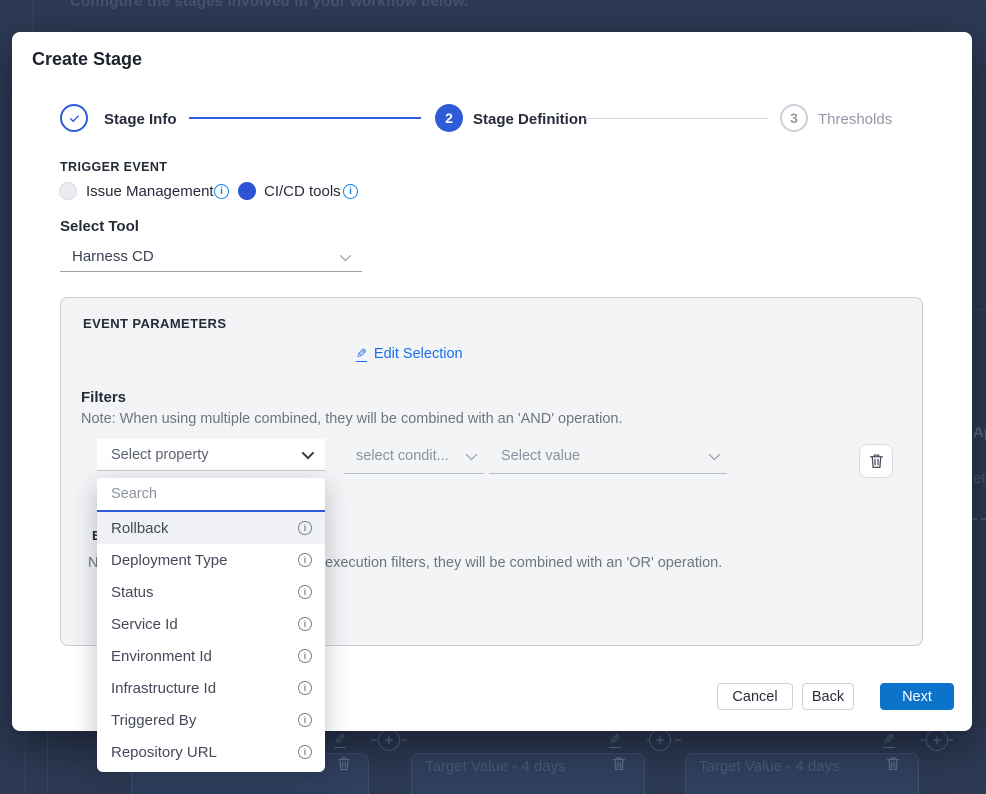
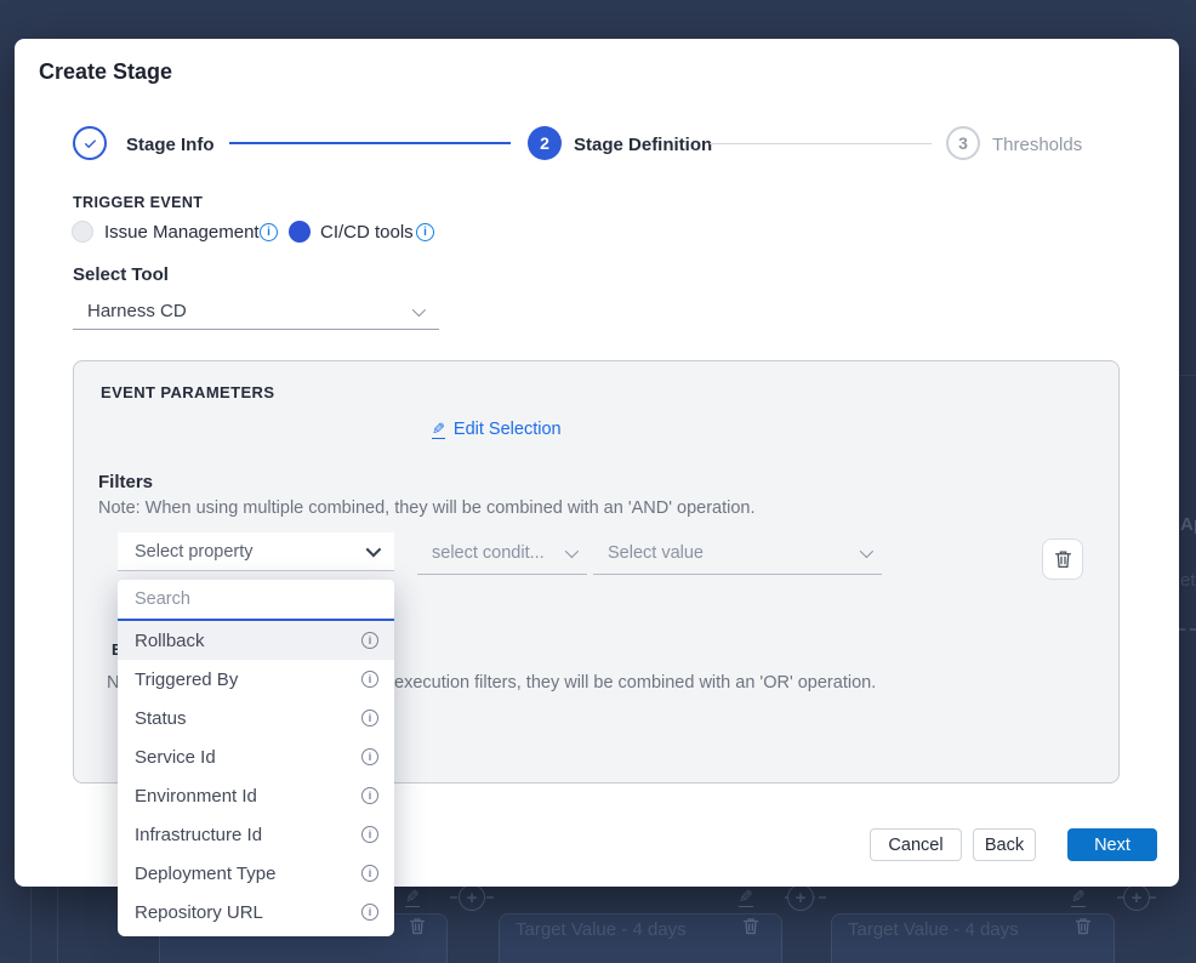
- Configure the stages involved in your workflow below.
  et
  Target Value - 4 days
  Target Value - 4 days
  Create Stage
  Stage Info
  2
  Stage Definition
  3
  Thresholds
  TRIGGER EVENT
  Issue Management
  CI/CD tools
  Select Tool
  Harness CD
  EVENT PARAMETERS
  Edit Selection
  Filters
  Note: When using multiple combined, they will be combined with an 'AND' operation.
  N
  execution filters, they will be combined with an 'OR' operation.
  Select property
  select condit...
  Select value
  Search
  Rollback
- Deployment Type
+ Triggered By
  Status
  Service Id
  Environment Id
  Infrastructure Id
- Triggered By
+ Deployment Type
  Repository URL
  Cancel
  Back
  Next
